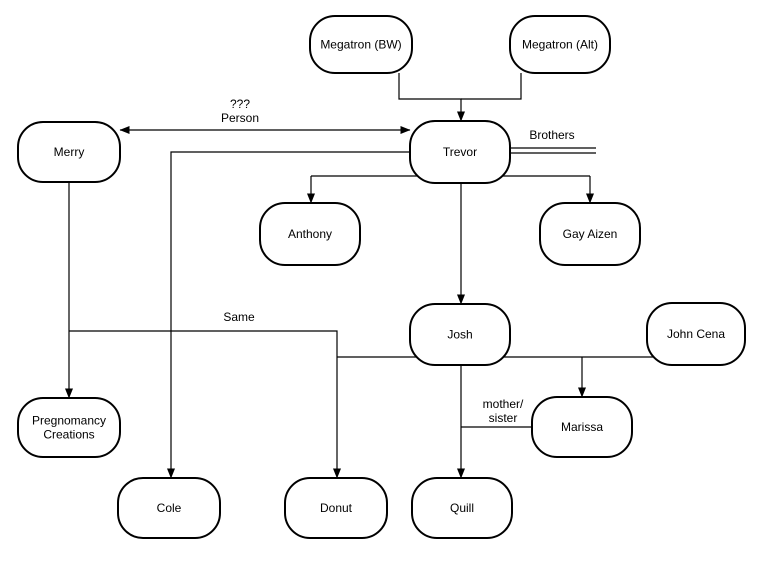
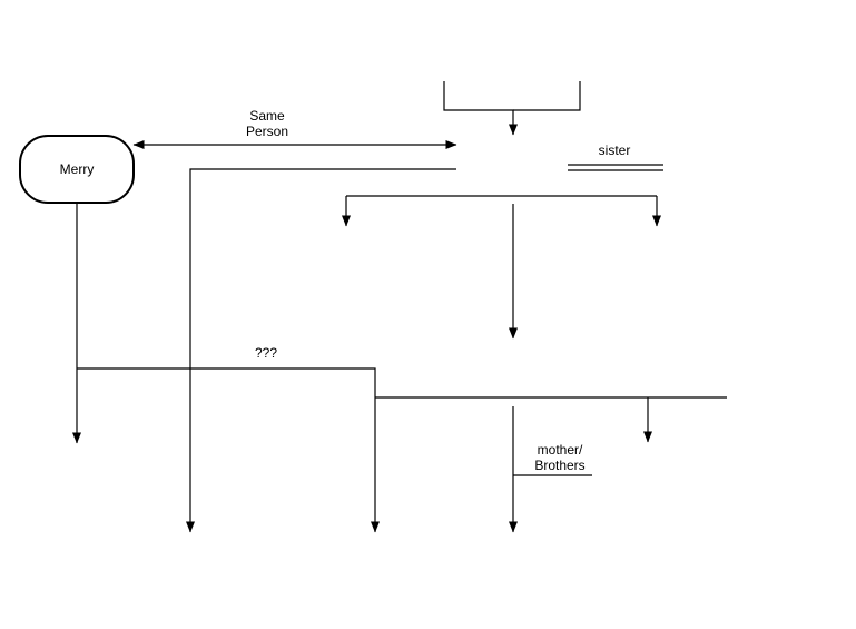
- Megatron (BW)
- Megatron (Alt)
  Merry
- Trevor
- Anthony
- Gay Aizen
- Josh
- John Cena
- Pregnomancy Creations
- Marissa
- Cole
- Donut
- Quill
- ??? Person
+ Same Person
- Brothers
+ sister
- Same
+ ???
- mother/ sister
+ mother/ Brothers
